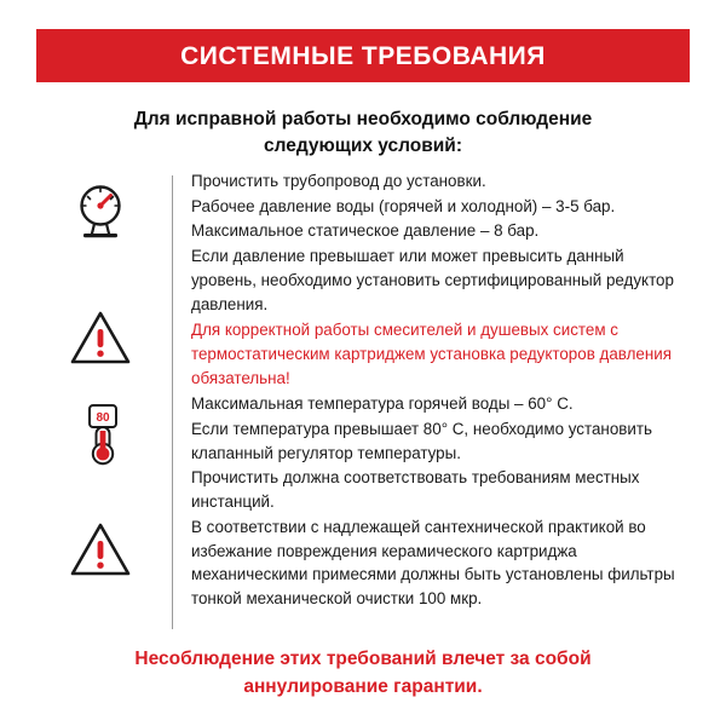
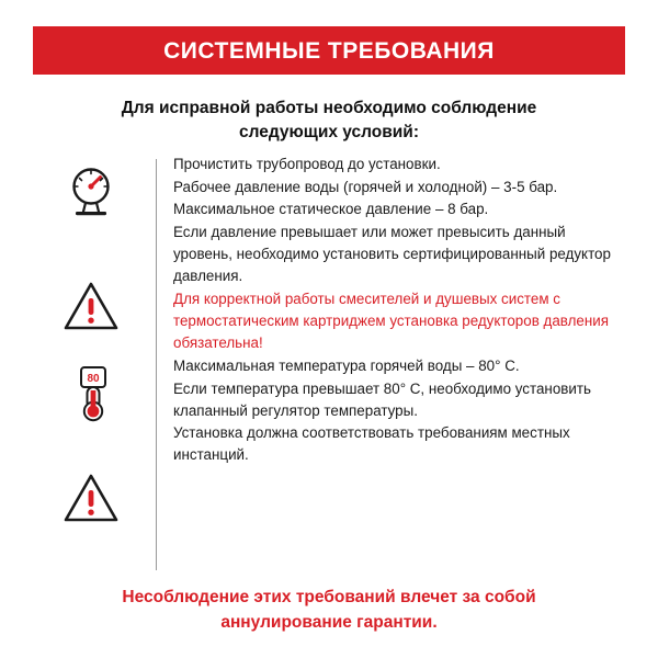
  СИСТЕМНЫЕ ТРЕБОВАНИЯ
  Для исправной работы необходимо соблюдение
  следующих условий:
  80
  Прочистить трубопровод до установки.
  Рабочее давление воды (горячей и холодной) – 3-5 бар.
  Максимальное статическое давление – 8 бар.
  Если давление превышает или может превысить данный уровень, необходимо установить сертифицированный редуктор давления.
  Для корректной работы смесителей и душевых систем с термостатическим картриджем установка редукторов давления обязательна!
- Максимальная температура горячей воды – 60° С.
+ Максимальная температура горячей воды – 80° С.
  Если температура превышает 80° С, необходимо установить клапанный регулятор температуры.
- Прочистить должна соответствовать требованиям местных инстанций.
+ Установка должна соответствовать требованиям местных инстанций.
- В соответствии с надлежащей сантехнической практикой во избежание повреждения керамического картриджа механическими примесями должны быть установлены фильтры тонкой механической очистки 100 мкр.
  Несоблюдение этих требований влечет за собой
  аннулирование гарантии.
